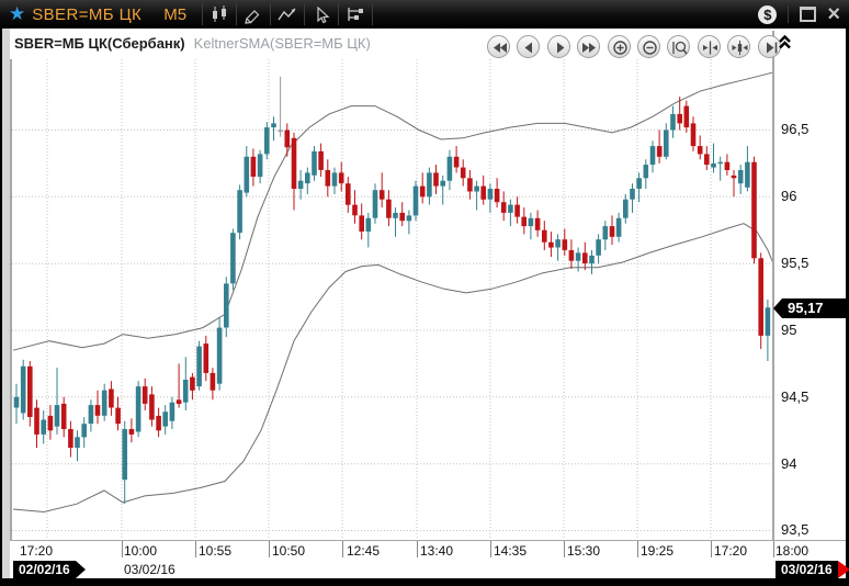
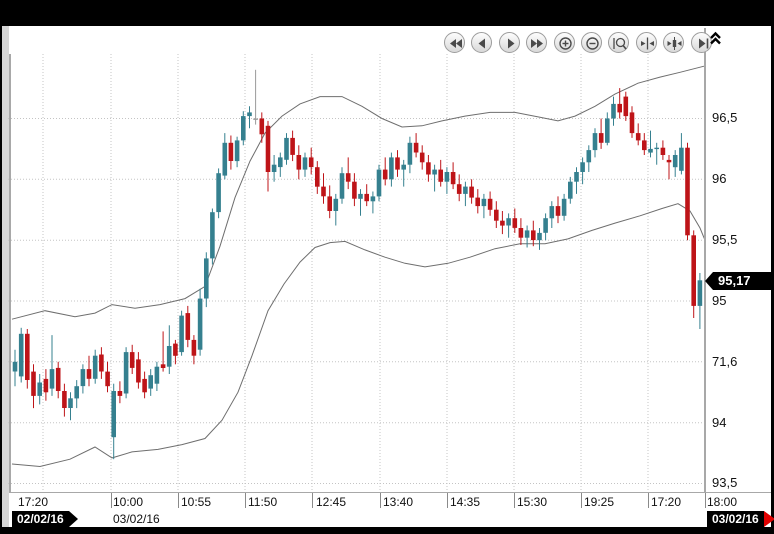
- ★
- SBER=МБ ЦК
- М5
- $
- ×
- SBER=МБ ЦК(Сбербанк) KeltnerSMA(SBER=МБ ЦК)
  03/02/16
  02/02/16
  03/02/16
  95,17
  96,5
  96
  95,5
  95
- 94,5
+ 71,6
  94
  93,5
  17:20
  10:00
  10:55
- 10:50
+ 11:50
  12:45
  13:40
  14:35
  15:30
  19:25
  17:20
  18:00
